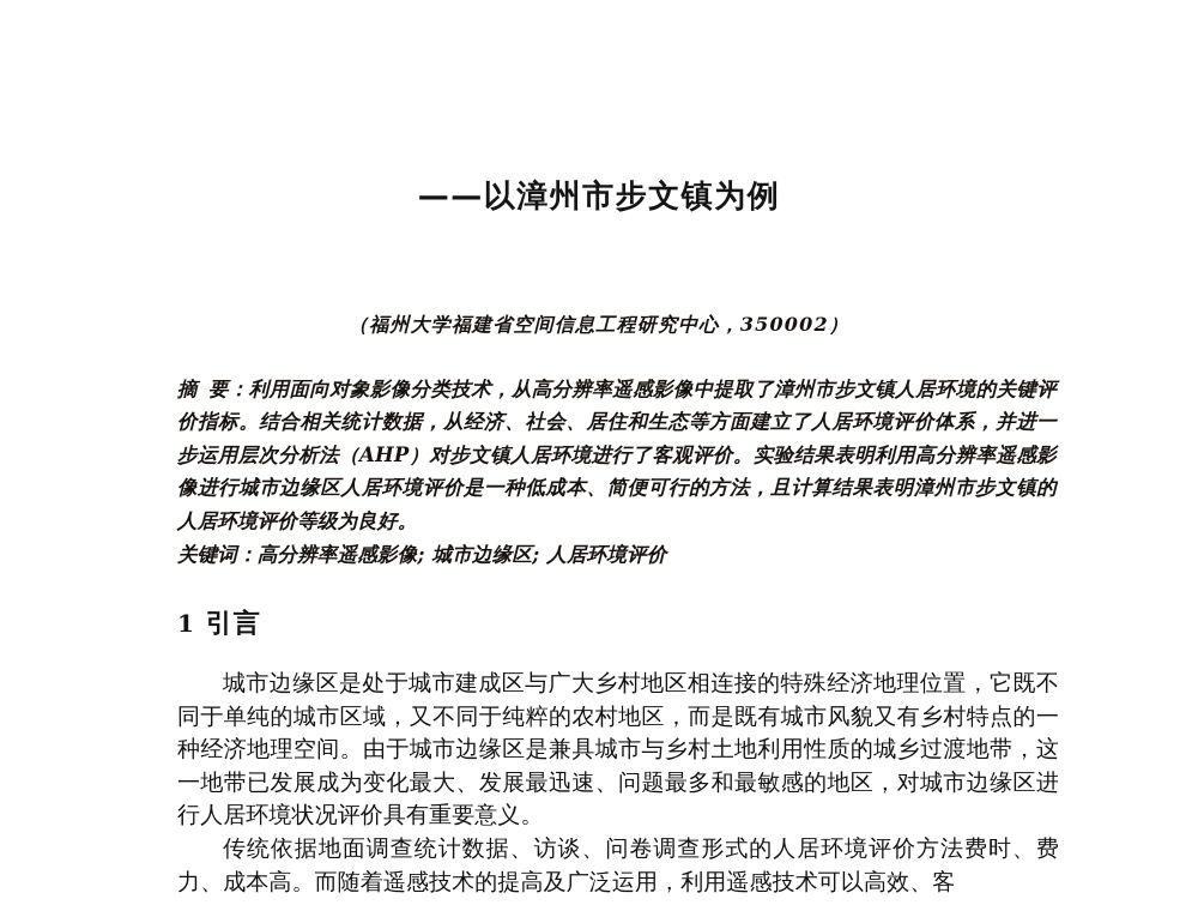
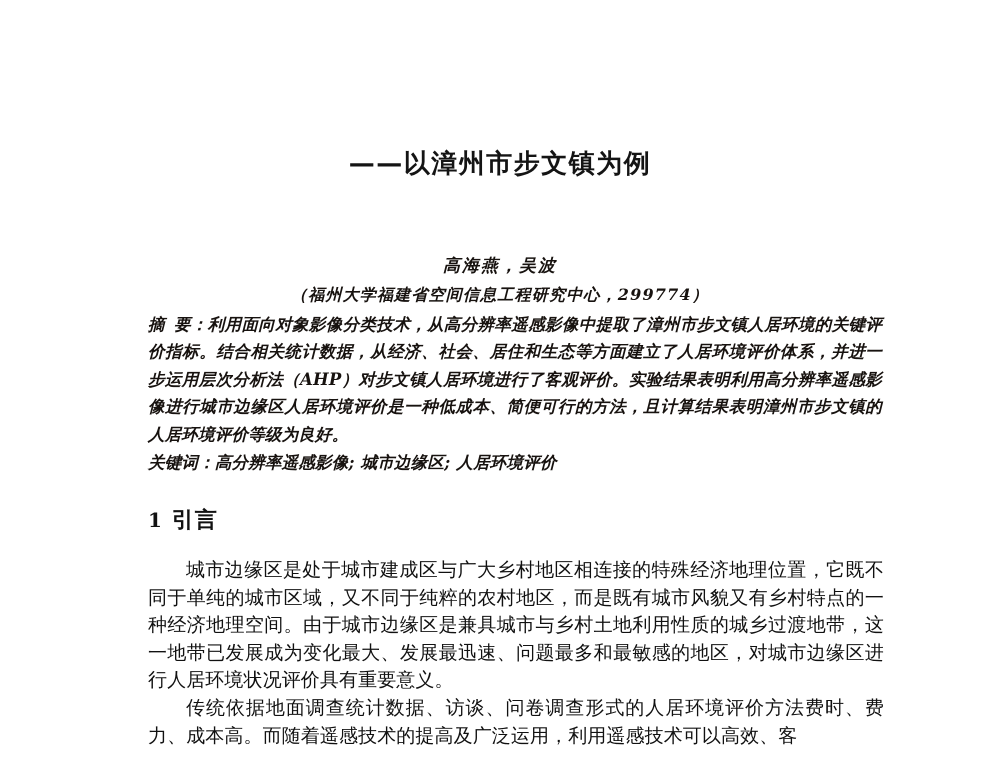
  ——以漳州市步文镇为例
+ 高海燕，吴波
- （福州大学福建省空间信息工程研究中心，350002）
+ （福州大学福建省空间信息工程研究中心，299774）
  摘 要：利用面向对象影像分类技术，从高分辨率遥感影像中提取了漳州市步文镇人居环境的关键评价指标。结合相关统计数据，从经济、社会、居住和生态等方面建立了人居环境评价体系，并进一步运用层次分析法（AHP）对步文镇人居环境进行了客观评价。实验结果表明利用高分辨率遥感影像进行城市边缘区人居环境评价是一种低成本、简便可行的方法，且计算结果表明漳州市步文镇的人居环境评价等级为良好。
  关键词：高分辨率遥感影像; 城市边缘区; 人居环境评价
  1 引言
  城市边缘区是处于城市建成区与广大乡村地区相连接的特殊经济地理位置，它既不同于单纯的城市区域，又不同于纯粹的农村地区，而是既有城市风貌又有乡村特点的一种经济地理空间。由于城市边缘区是兼具城市与乡村土地利用性质的城乡过渡地带，这一地带已发展成为变化最大、发展最迅速、问题最多和最敏感的地区，对城市边缘区进行人居环境状况评价具有重要意义。
  传统依据地面调查统计数据、访谈、问卷调查形式的人居环境评价方法费时、费力、成本高。而随着遥感技术的提高及广泛运用，利用遥感技术可以高效、客
